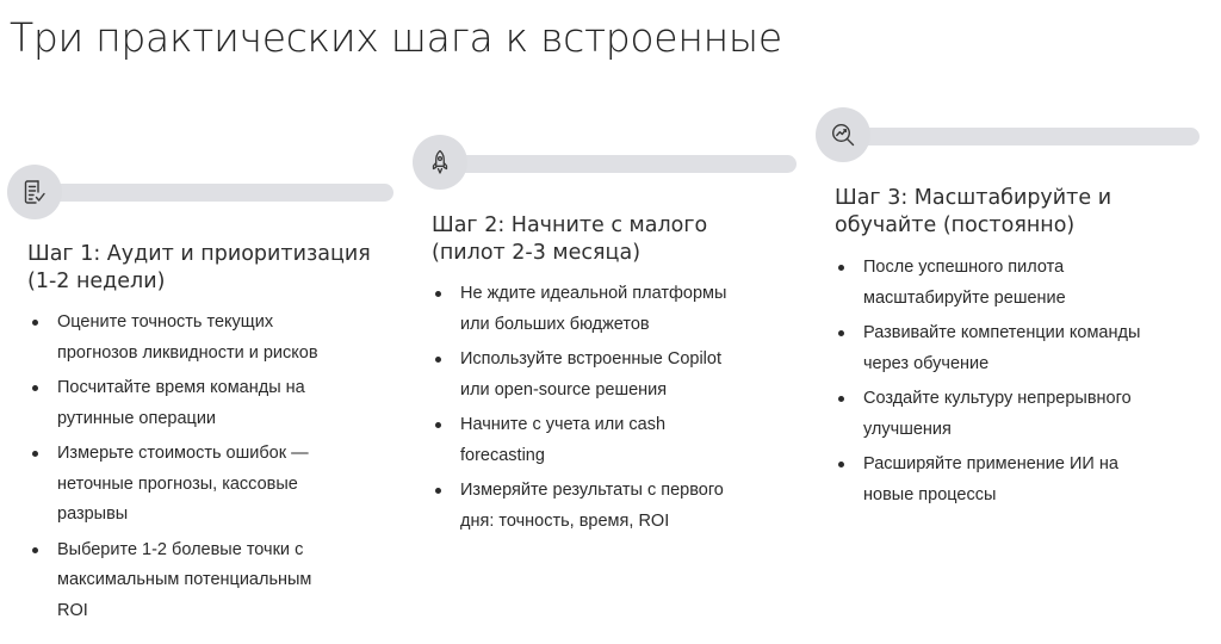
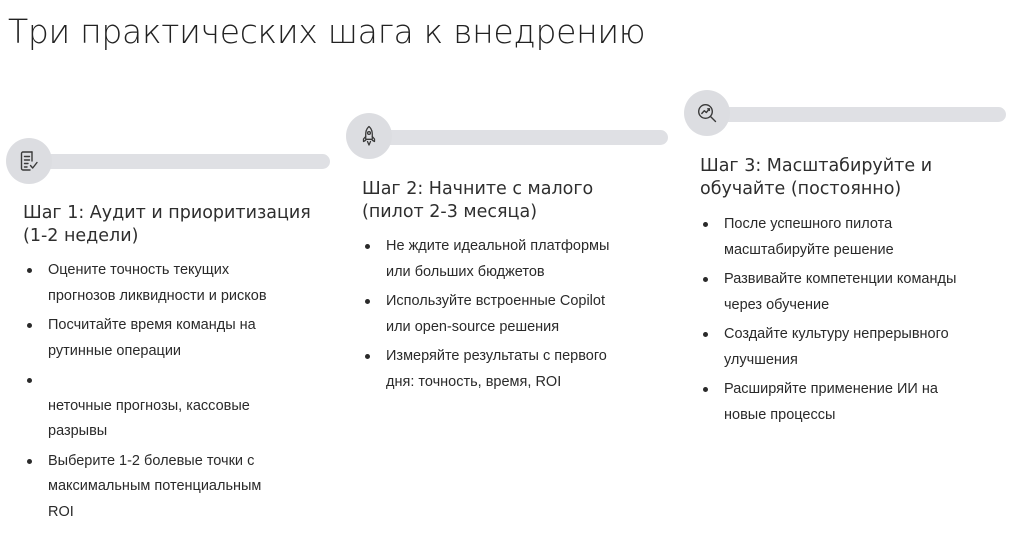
- Три практических шага к встроенные
+ Три практических шага к внедрению
  Шаг 1: Аудит и приоритизация
  (1-2 недели)
  Оцените точность текущих
  прогнозов ликвидности и рисков
  Посчитайте время команды на
  рутинные операции
- Измерьте стоимость ошибок —
  неточные прогнозы, кассовые
  разрывы
  Выберите 1-2 болевые точки с
  максимальным потенциальным
  ROI
  Шаг 2: Начните с малого
  (пилот 2-3 месяца)
  Не ждите идеальной платформы
  или больших бюджетов
  Используйте встроенные Copilot
  или open-source решения
- Начните с учета или cash
- forecasting
  Измеряйте результаты с первого
  дня: точность, время, ROI
  Шаг 3: Масштабируйте и
  обучайте (постоянно)
  После успешного пилота
  масштабируйте решение
  Развивайте компетенции команды
  через обучение
  Создайте культуру непрерывного
  улучшения
  Расширяйте применение ИИ на
  новые процессы
